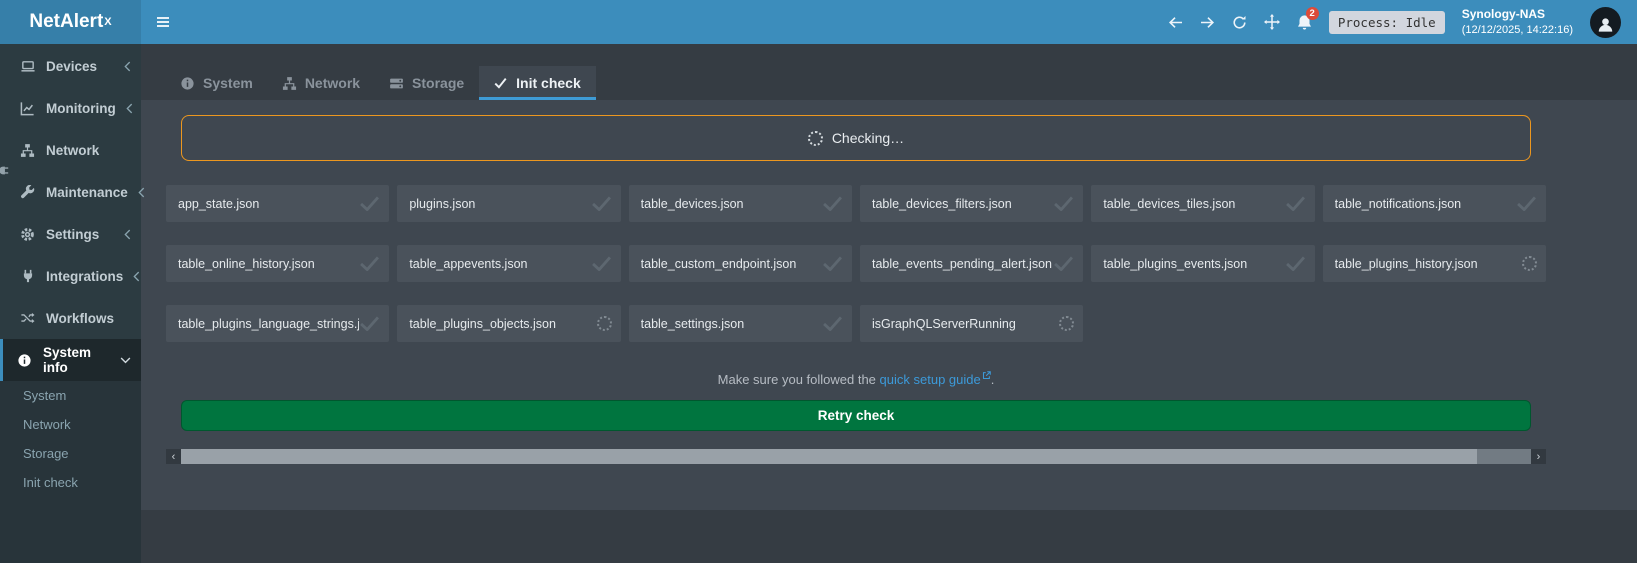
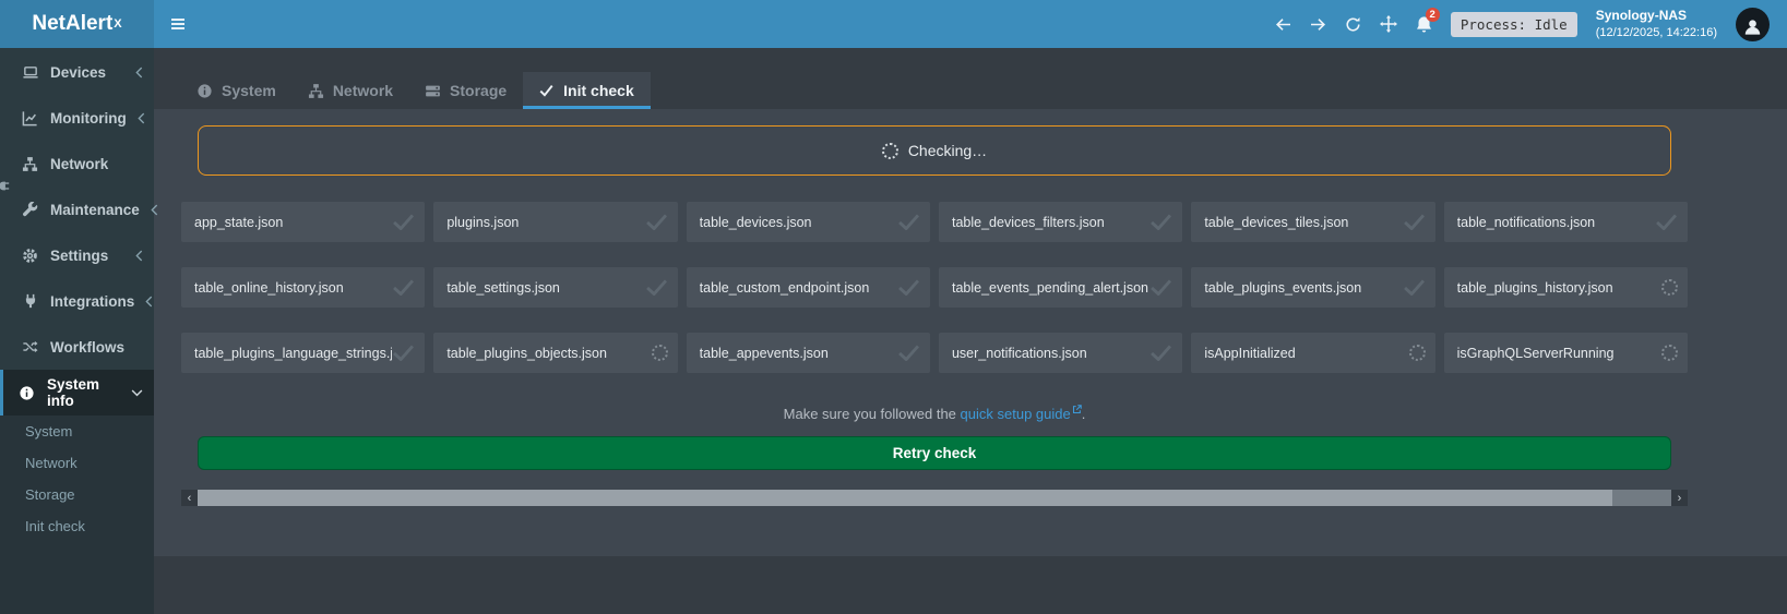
  NetAlert
  X
  2
  Process: Idle
  Synology-NAS
  (12/12/2025, 14:22:16)
  Devices
  Monitoring
  Network
  Maintenance
  Settings
  Integrations
  Workflows
  System info
  System
  Network
  Storage
  Init check
  System
  Network
  Storage
  Init check
  Checking…
  app_state.json
  plugins.json
  table_devices.json
  table_devices_filters.json
  table_devices_tiles.json
  table_notifications.json
  table_online_history.json
- table_appevents.json
+ table_settings.json
  table_custom_endpoint.json
  table_events_pending_alert.json
  table_plugins_events.json
  table_plugins_history.json
  table_plugins_language_strings.j
  table_plugins_objects.json
- table_settings.json
+ table_appevents.json
+ user_notifications.json
+ isAppInitialized
  isGraphQLServerRunning
  Make sure you followed the quick setup guide .
  Retry check
  ‹
  ›
